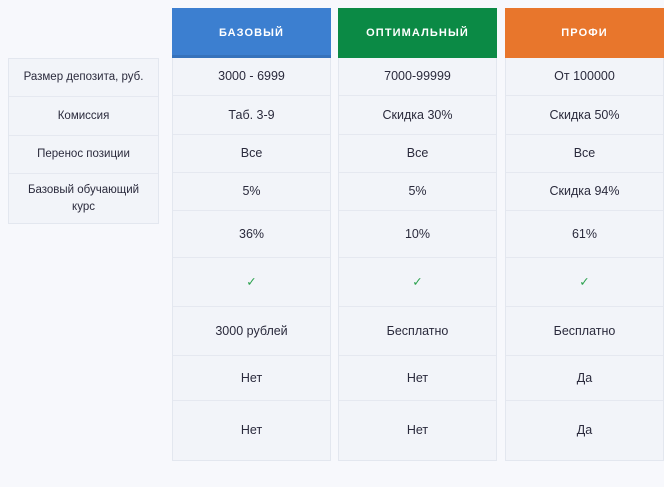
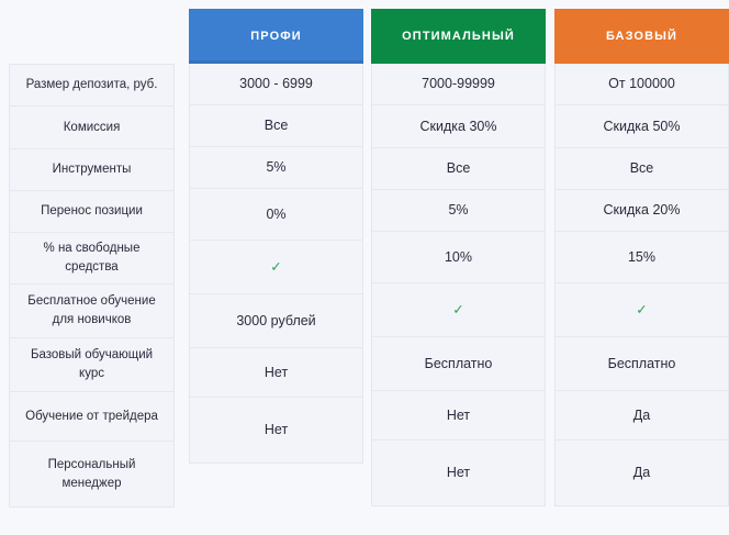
  Размер депозита, руб.
  Комиссия
+ Инструменты
  Перенос позиции
+ % на свободные
+ средства
+ Бесплатное обучение
+ для новичков
  Базовый обучающий
  курс
+ Обучение от трейдера
+ Персональный
+ менеджер
- БАЗОВЫЙ
+ ПРОФИ
  3000 - 6999
- Таб. 3-9
  Все
  5%
- 36%
+ 0%
  ✓
  3000 рублей
  Нет
  Нет
  ОПТИМАЛЬНЫЙ
  7000-99999
  Скидка 30%
  Все
  5%
  10%
  ✓
  Бесплатно
  Нет
  Нет
- ПРОФИ
+ БАЗОВЫЙ
  От 100000
  Скидка 50%
  Все
- Скидка 94%
+ Скидка 20%
- 61%
+ 15%
  ✓
  Бесплатно
  Да
  Да
